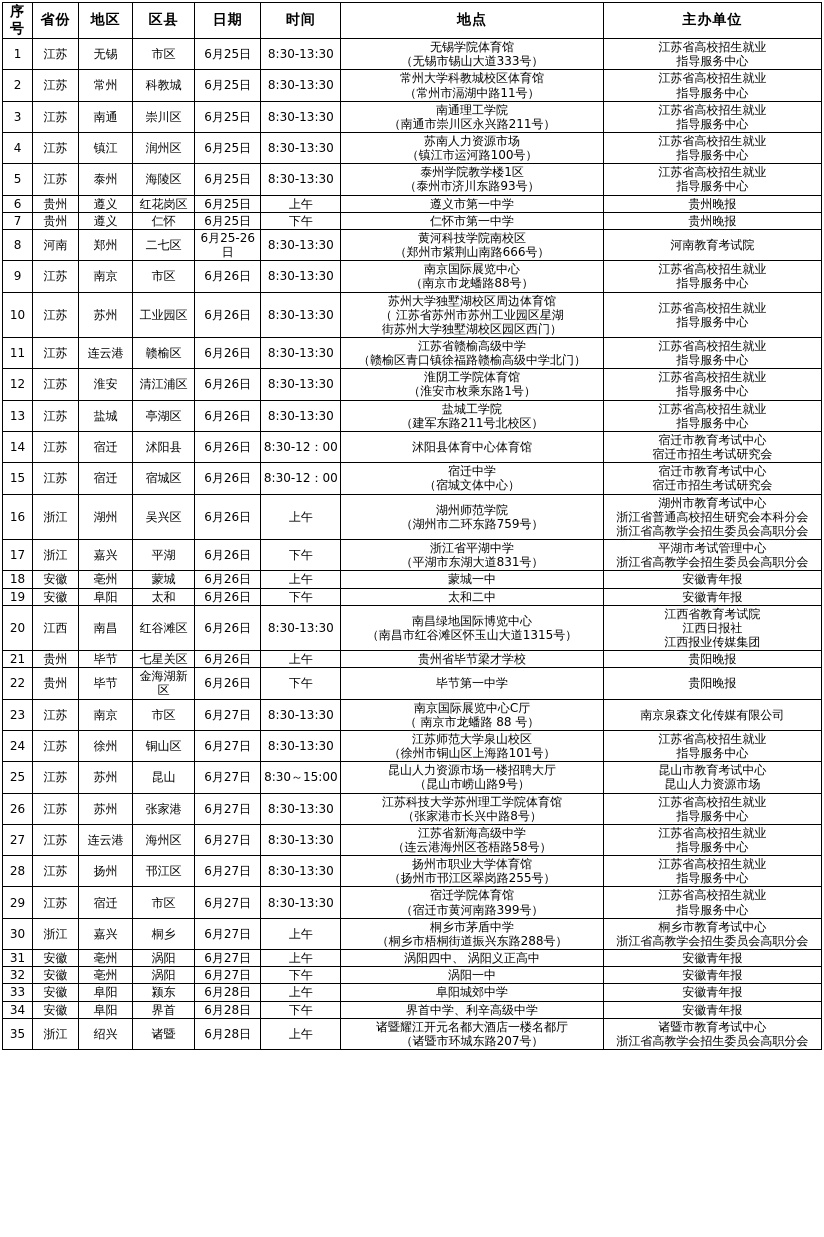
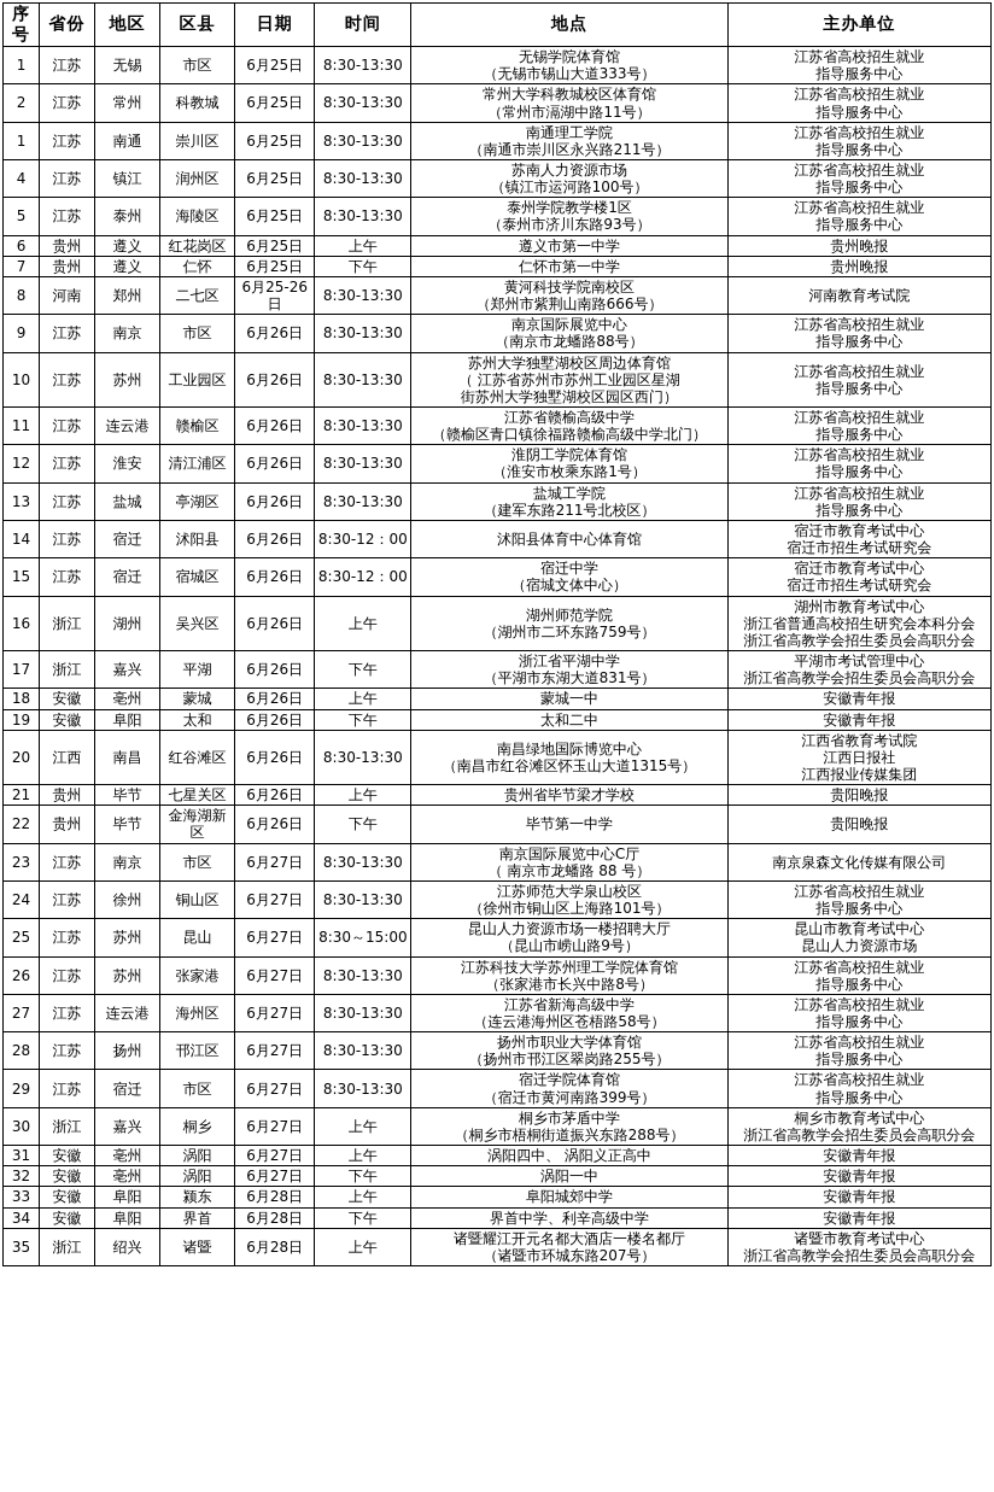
  序号	省份	地区	区县	日期	时间	地点	主办单位
  1	江苏	无锡	市区	6月25日	8:30-13:30	无锡学院体育馆（无锡市锡山大道333号）	江苏省高校招生就业指导服务中心
  2	江苏	常州	科教城	6月25日	8:30-13:30	常州大学科教城校区体育馆（常州市滆湖中路11号）	江苏省高校招生就业指导服务中心
- 3	江苏	南通	崇川区	6月25日	8:30-13:30	南通理工学院（南通市崇川区永兴路211号）	江苏省高校招生就业指导服务中心
+ 1	江苏	南通	崇川区	6月25日	8:30-13:30	南通理工学院（南通市崇川区永兴路211号）	江苏省高校招生就业指导服务中心
  4	江苏	镇江	润州区	6月25日	8:30-13:30	苏南人力资源市场（镇江市运河路100号）	江苏省高校招生就业指导服务中心
  5	江苏	泰州	海陵区	6月25日	8:30-13:30	泰州学院教学楼1区（泰州市济川东路93号）	江苏省高校招生就业指导服务中心
  6	贵州	遵义	红花岗区	6月25日	上午	遵义市第一中学	贵州晚报
  7	贵州	遵义	仁怀	6月25日	下午	仁怀市第一中学	贵州晚报
  8	河南	郑州	二七区	6月25-26日	8:30-13:30	黄河科技学院南校区（郑州市紫荆山南路666号）	河南教育考试院
  9	江苏	南京	市区	6月26日	8:30-13:30	南京国际展览中心（南京市龙蟠路88号）	江苏省高校招生就业指导服务中心
  10	江苏	苏州	工业园区	6月26日	8:30-13:30	苏州大学独墅湖校区周边体育馆（ 江苏省苏州市苏州工业园区星湖街苏州大学独墅湖校区园区西门）	江苏省高校招生就业指导服务中心
  11	江苏	连云港	赣榆区	6月26日	8:30-13:30	江苏省赣榆高级中学（赣榆区青口镇徐福路赣榆高级中学北门）	江苏省高校招生就业指导服务中心
  12	江苏	淮安	清江浦区	6月26日	8:30-13:30	淮阴工学院体育馆（淮安市枚乘东路1号）	江苏省高校招生就业指导服务中心
  13	江苏	盐城	亭湖区	6月26日	8:30-13:30	盐城工学院（建军东路211号北校区）	江苏省高校招生就业指导服务中心
  14	江苏	宿迁	沭阳县	6月26日	8:30-12：00	沭阳县体育中心体育馆	宿迁市教育考试中心宿迁市招生考试研究会
  15	江苏	宿迁	宿城区	6月26日	8:30-12：00	宿迁中学（宿城文体中心）	宿迁市教育考试中心宿迁市招生考试研究会
  16	浙江	湖州	吴兴区	6月26日	上午	湖州师范学院（湖州市二环东路759号）	湖州市教育考试中心浙江省普通高校招生研究会本科分会浙江省高教学会招生委员会高职分会
  17	浙江	嘉兴	平湖	6月26日	下午	浙江省平湖中学（平湖市东湖大道831号）	平湖市考试管理中心浙江省高教学会招生委员会高职分会
  18	安徽	亳州	蒙城	6月26日	上午	蒙城一中	安徽青年报
  19	安徽	阜阳	太和	6月26日	下午	太和二中	安徽青年报
  20	江西	南昌	红谷滩区	6月26日	8:30-13:30	南昌绿地国际博览中心（南昌市红谷滩区怀玉山大道1315号）	江西省教育考试院江西日报社江西报业传媒集团
  21	贵州	毕节	七星关区	6月26日	上午	贵州省毕节梁才学校	贵阳晚报
  22	贵州	毕节	金海湖新区	6月26日	下午	毕节第一中学	贵阳晚报
  23	江苏	南京	市区	6月27日	8:30-13:30	南京国际展览中心C厅（ 南京市龙蟠路 88 号）	南京泉森文化传媒有限公司
  24	江苏	徐州	铜山区	6月27日	8:30-13:30	江苏师范大学泉山校区（徐州市铜山区上海路101号）	江苏省高校招生就业指导服务中心
  25	江苏	苏州	昆山	6月27日	8:30～15:00	昆山人力资源市场一楼招聘大厅（昆山市崂山路9号）	昆山市教育考试中心昆山人力资源市场
  26	江苏	苏州	张家港	6月27日	8:30-13:30	江苏科技大学苏州理工学院体育馆（张家港市长兴中路8号）	江苏省高校招生就业指导服务中心
  27	江苏	连云港	海州区	6月27日	8:30-13:30	江苏省新海高级中学（连云港海州区苍梧路58号）	江苏省高校招生就业指导服务中心
  28	江苏	扬州	邗江区	6月27日	8:30-13:30	扬州市职业大学体育馆（扬州市邗江区翠岗路255号）	江苏省高校招生就业指导服务中心
  29	江苏	宿迁	市区	6月27日	8:30-13:30	宿迁学院体育馆（宿迁市黄河南路399号）	江苏省高校招生就业指导服务中心
  30	浙江	嘉兴	桐乡	6月27日	上午	桐乡市茅盾中学（桐乡市梧桐街道振兴东路288号）	桐乡市教育考试中心浙江省高教学会招生委员会高职分会
  31	安徽	亳州	涡阳	6月27日	上午	涡阳四中、 涡阳义正高中	安徽青年报
  32	安徽	亳州	涡阳	6月27日	下午	涡阳一中	安徽青年报
  33	安徽	阜阳	颍东	6月28日	上午	阜阳城郊中学	安徽青年报
  34	安徽	阜阳	界首	6月28日	下午	界首中学、利辛高级中学	安徽青年报
  35	浙江	绍兴	诸暨	6月28日	上午	诸暨耀江开元名都大酒店一楼名都厅（诸暨市环城东路207号）	诸暨市教育考试中心浙江省高教学会招生委员会高职分会
